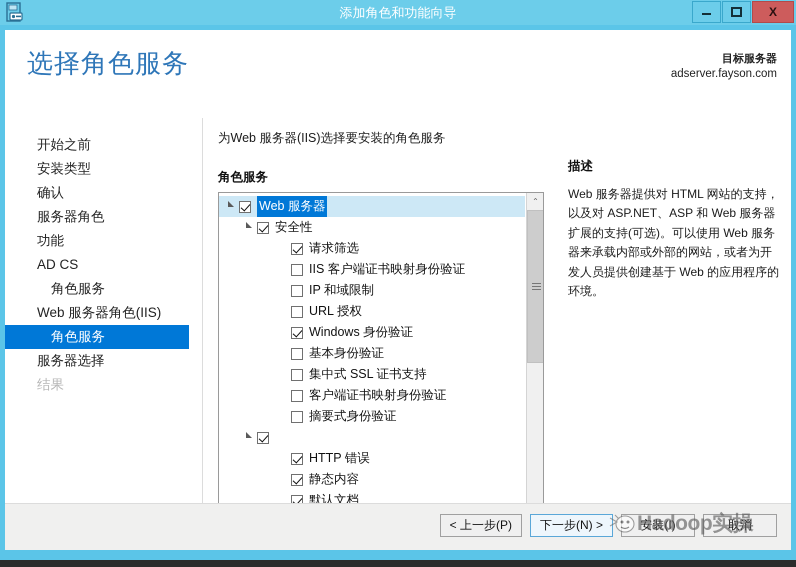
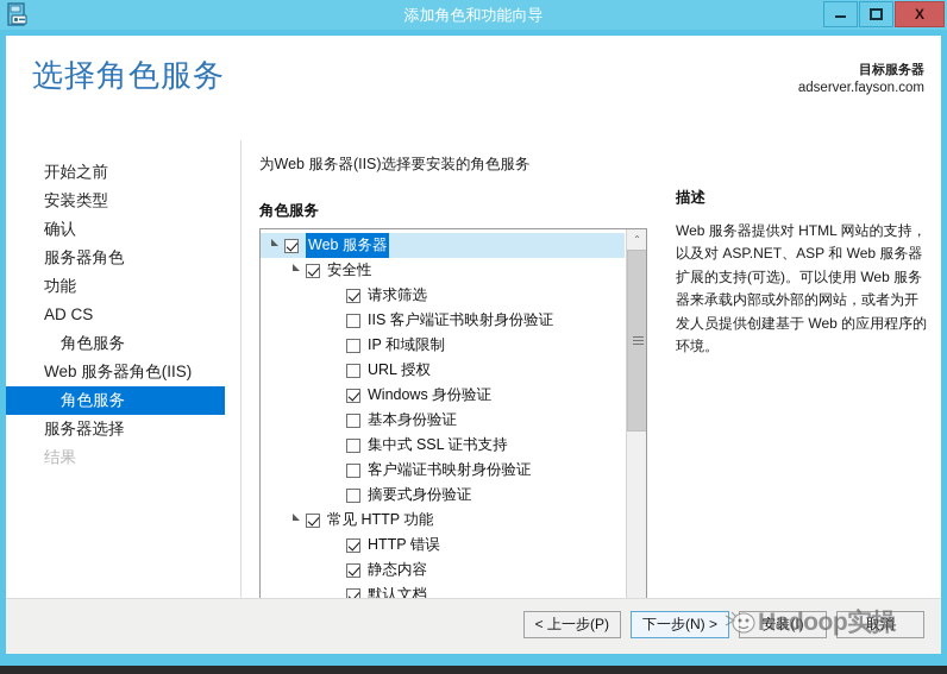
  添加角色和功能向导
  X
  选择角色服务
  目标服务器
  adserver.fayson.com
  开始之前
  安装类型
  确认
  服务器角色
  功能
  AD CS
  角色服务
  Web 服务器角色(IIS)
  角色服务
  服务器选择
  结果
  为Web 服务器(IIS)选择要安装的角色服务
  角色服务
  Web 服务器
  安全性
  请求筛选
  IIS 客户端证书映射身份验证
  IP 和域限制
  URL 授权
  Windows 身份验证
  基本身份验证
  集中式 SSL 证书支持
  客户端证书映射身份验证
  摘要式身份验证
+ 常见 HTTP 功能
  HTTP 错误
  静态内容
  默认文档
  ⌃
  描述
  Web 服务器提供对 HTML 网站的支持，以及对 ASP.NET、ASP 和 Web 服务器扩展的支持(可选)。可以使用 Web 服务器来承载内部或外部的网站，或者为开发人员提供创建基于 Web 的应用程序的环境。
  < 上一步(P)
  下一步(N) >
  安装(I)
  取消
  Hadoop实操
